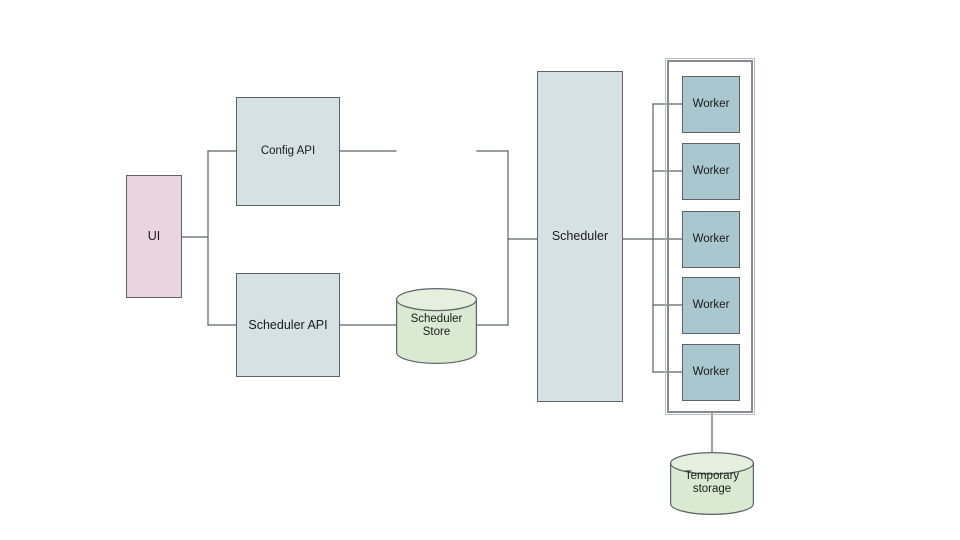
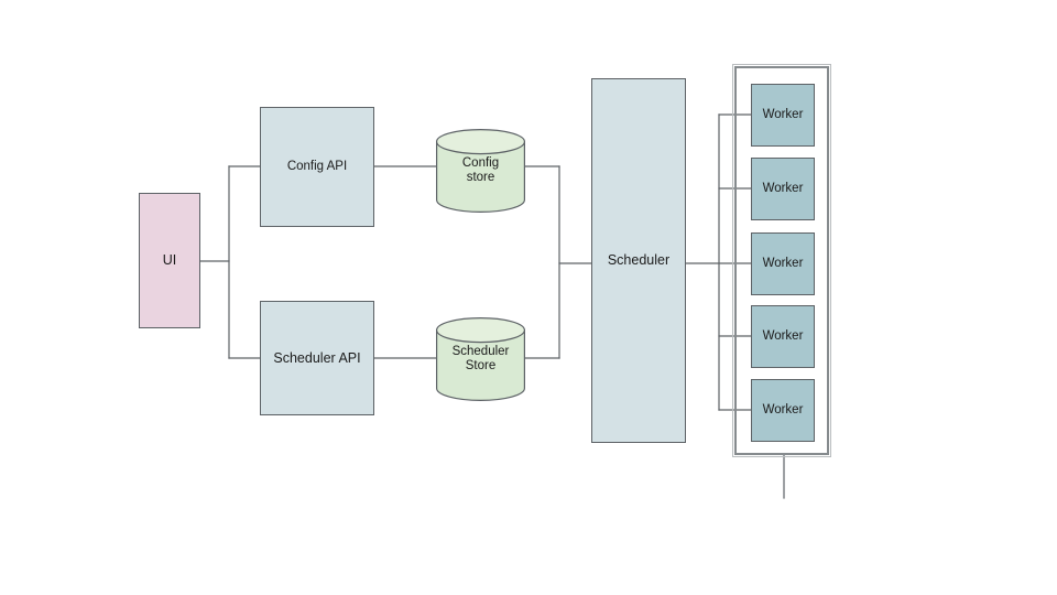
  UI
  Config API
  Scheduler API
  Scheduler
+ Config
+ store
  Scheduler
  Store
- Temporary
- storage
  Worker
  Worker
  Worker
  Worker
  Worker
